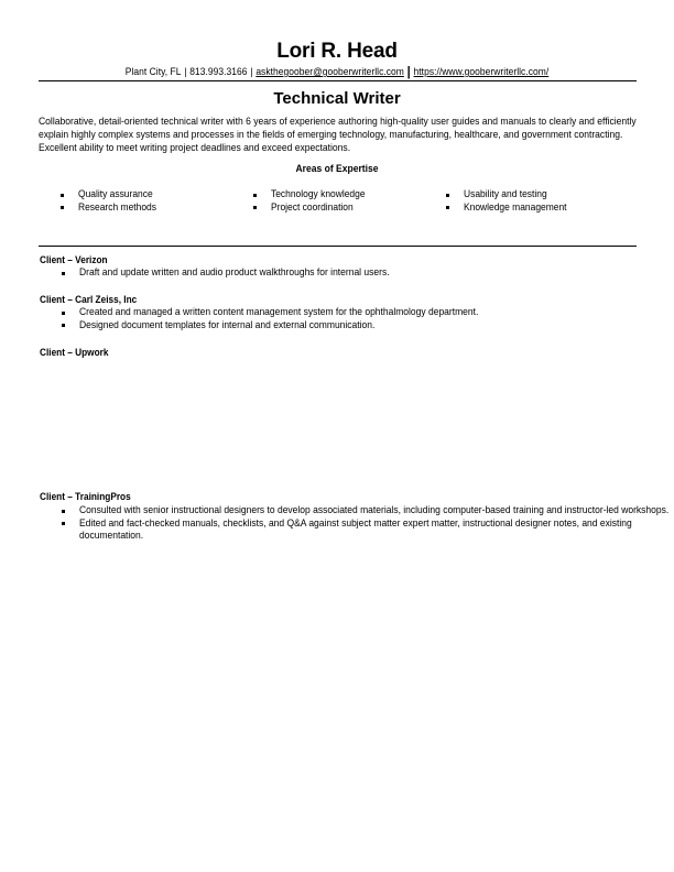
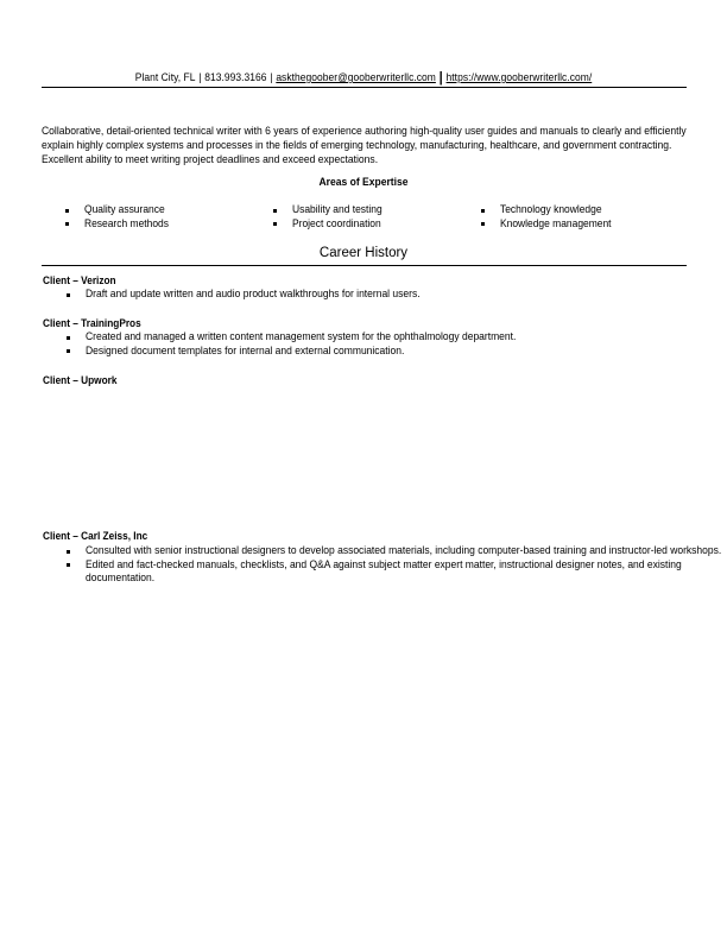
- Lori R. Head
  Plant City, FL | 813.993.3166 | askthegoober@gooberwriterllc.com | https://www.gooberwriterllc.com/
- Technical Writer
  Collaborative, detail-oriented technical writer with 6 years of experience authoring high-quality user guides and manuals to clearly and efficiently explain highly complex systems and processes in the fields of emerging technology, manufacturing, healthcare, and government contracting. Excellent ability to meet writing project deadlines and exceed expectations.
  Areas of Expertise
  Quality assurance
  Research methods
- Technology knowledge
+ Usability and testing
  Project coordination
- Usability and testing
+ Technology knowledge
  Knowledge management
+ Career History
  Client – Verizon
  Draft and update written and audio product walkthroughs for internal users.
- Client – Carl Zeiss, Inc
+ Client – TrainingPros
  Created and managed a written content management system for the ophthalmology department.
  Designed document templates for internal and external communication.
  Client – Upwork
- Client – TrainingPros
+ Client – Carl Zeiss, Inc
  Consulted with senior instructional designers to develop associated materials, including computer-based training and instructor-led workshops.
  Edited and fact-checked manuals, checklists, and Q&A against subject matter expert matter, instructional designer notes, and existing documentation.
